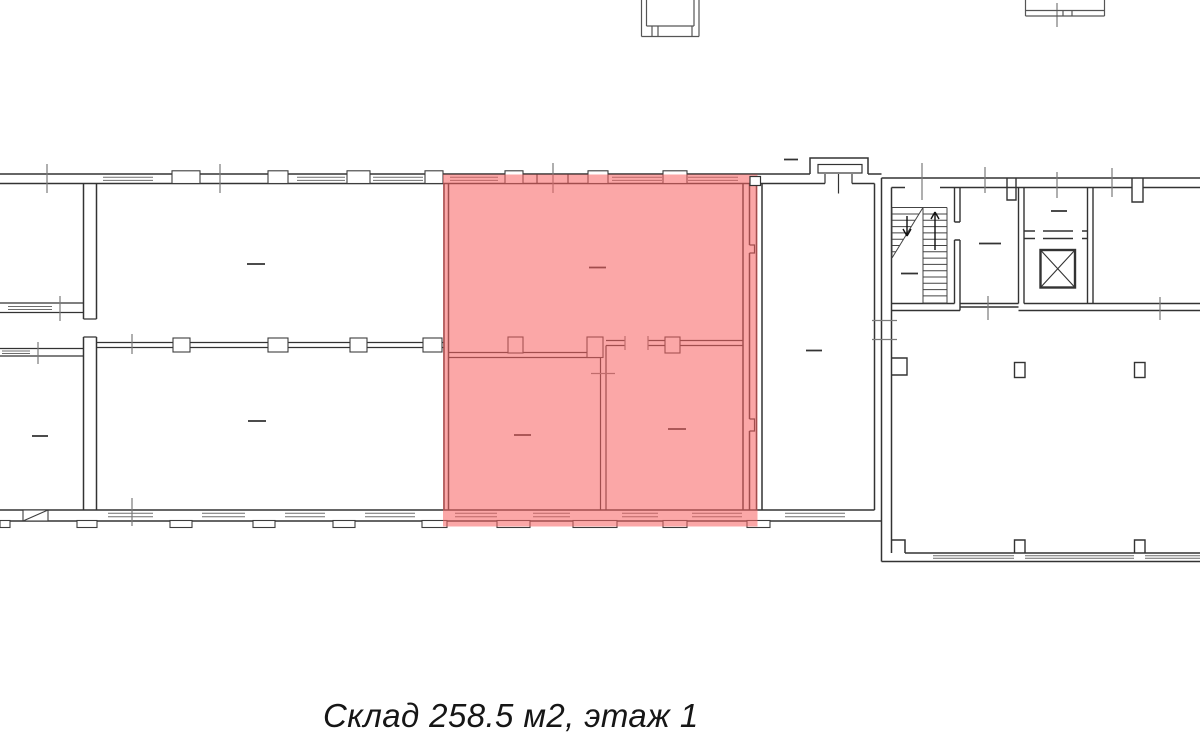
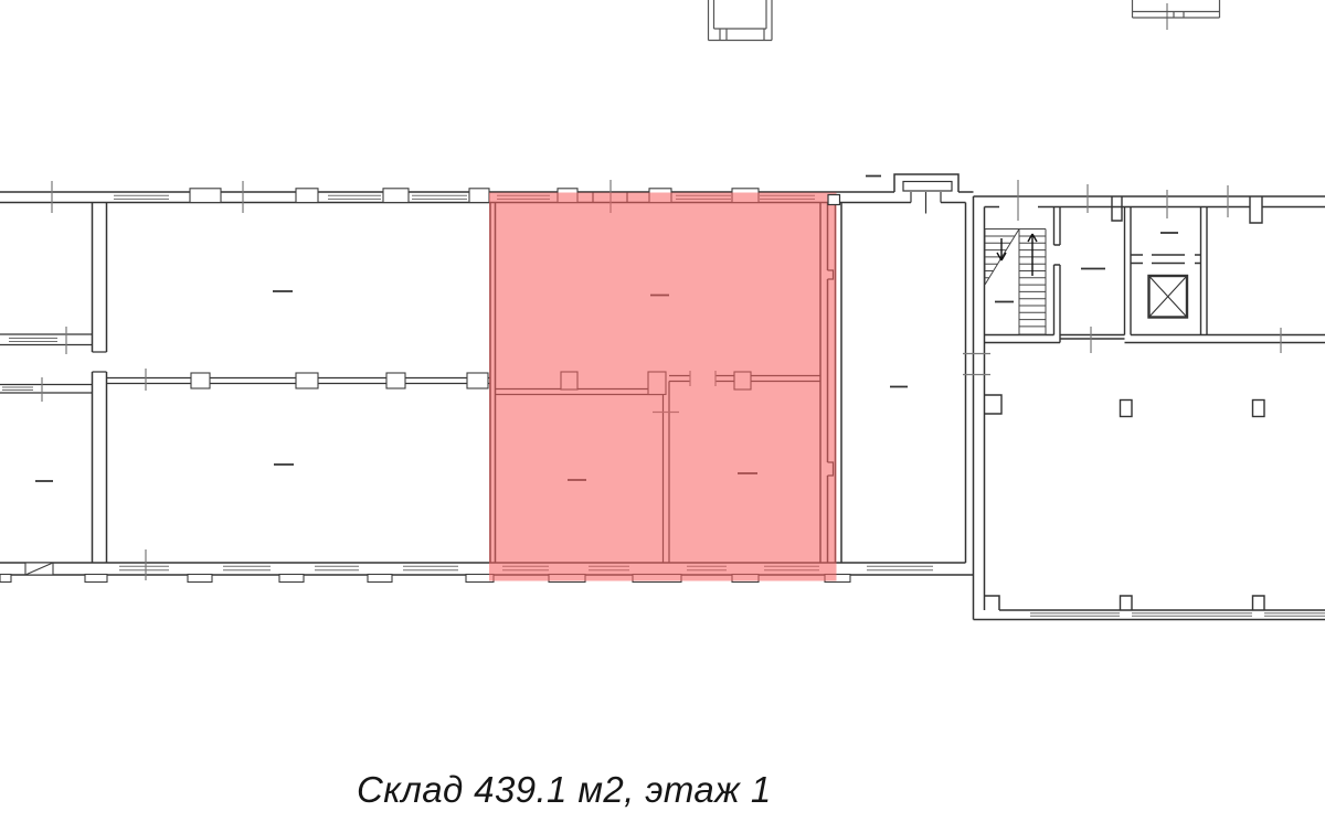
- Склад 258.5 м2, этаж 1
+ Склад 439.1 м2, этаж 1
